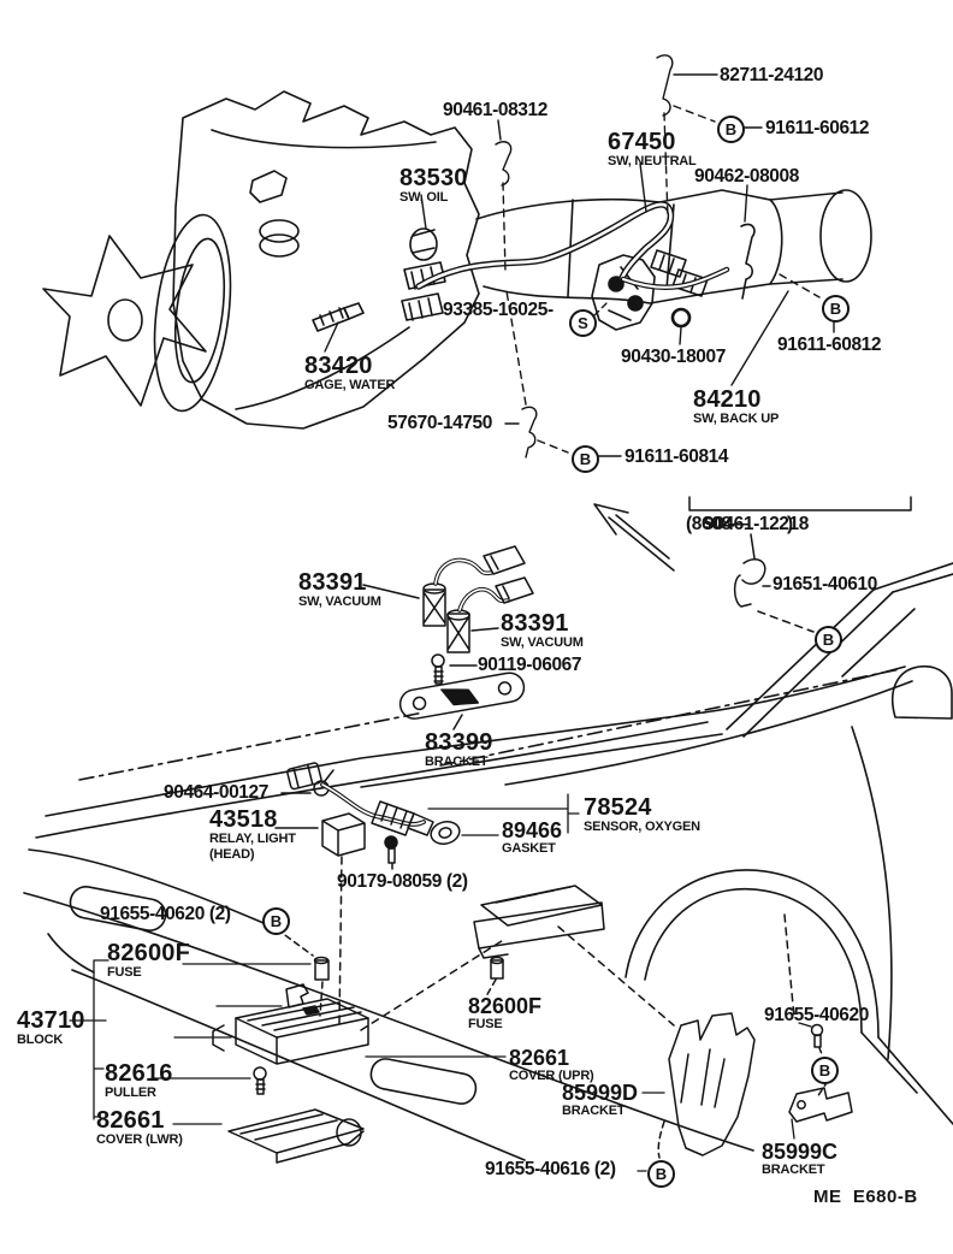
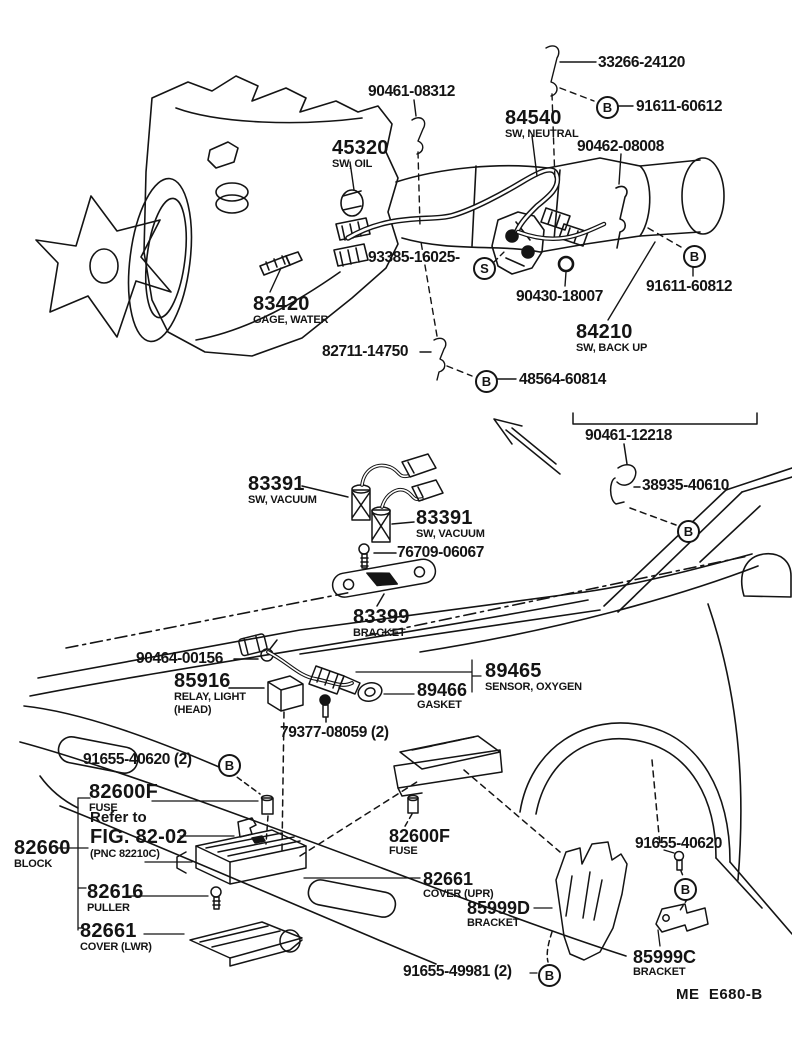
- 82711-24120
+ 33266-24120
  B
  91611-60612
  90461-08312
- 67450
+ 84540
  SW, NEUTRAL
  90462-08008
- 83530
+ 45320
  SW, OIL
  93385-16025-
  S
  B
  91611-60812
  83420
  GAGE, WATER
  90430-18007
  84210
  SW, BACK UP
- 57670-14750
+ 82711-14750
  B
- 91611-60814
+ 48564-60814
- (8608— )
  90461-12218
- 91651-40610
+ 38935-40610
  B
  83391
  SW, VACUUM
  83391
  SW, VACUUM
- 90119-06067
+ 76709-06067
  83399
  BRACKET
- 90464-00127
+ 90464-00156
- 43518
+ 85916
  RELAY, LIGHT
  (HEAD)
- 78524
+ 89465
  SENSOR, OXYGEN
  89466
  GASKET
- 90179-08059 (2)
+ 79377-08059 (2)
  91655-40620 (2)
  B
  82600F
  FUSE
+ Refer to
+ FIG. 82-02
+ (PNC 82210C)
- 43710
+ 82660
  BLOCK
  82600F
  FUSE
  82616
  PULLER
  82661
  COVER (UPR)
  85999D
  BRACKET
  82661
  COVER (LWR)
  91655-40620
  B
- 91655-40616 (2)
+ 91655-49981 (2)
  B
  85999C
  BRACKET
  ME E680-B
